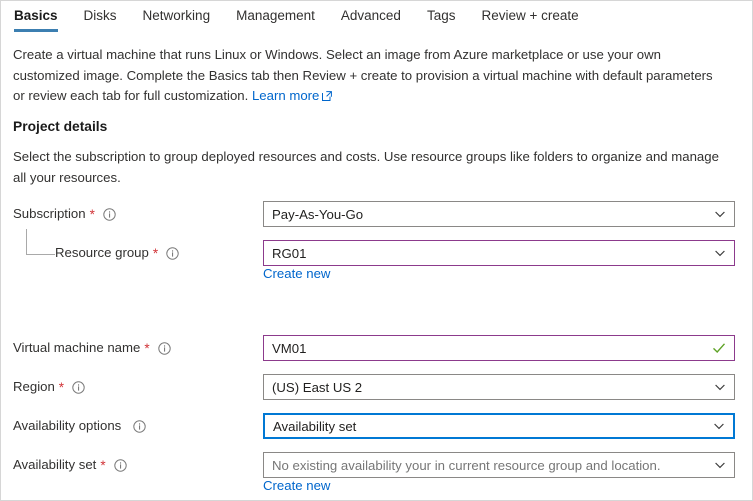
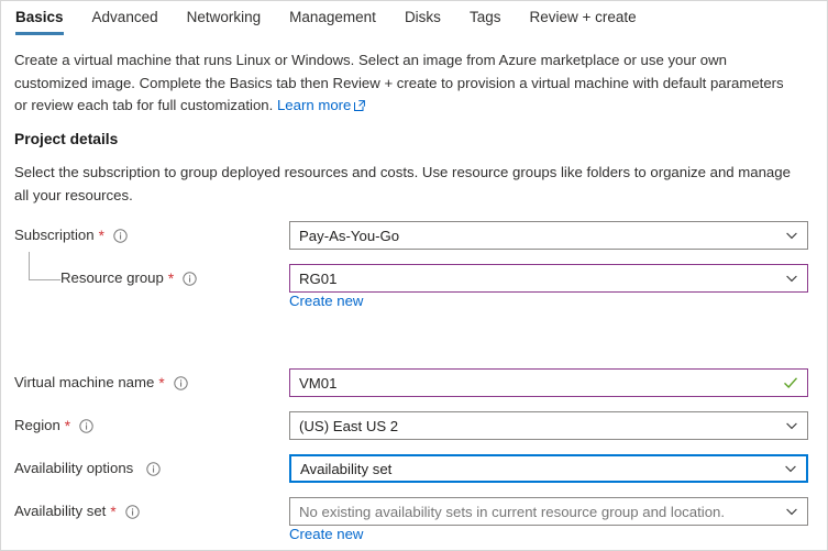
  Basics
- Disks
+ Advanced
  Networking
  Management
- Advanced
+ Disks
  Tags
  Review + create
  Create a virtual machine that runs Linux or Windows. Select an image from Azure marketplace or use your own customized image. Complete the Basics tab then Review + create to provision a virtual machine with default parameters or review each tab for full customization. Learn more
  Project details
  Select the subscription to group deployed resources and costs. Use resource groups like folders to organize and manage all your resources.
  Subscription
  *
  Pay-As-You-Go
  Resource group
  *
  RG01
  Create new
  Virtual machine name
  *
  VM01
  Region
  *
  (US) East US 2
  Availability options
  Availability set
  Availability set
  *
- No existing availability your in current resource group and location.
+ No existing availability sets in current resource group and location.
  Create new
